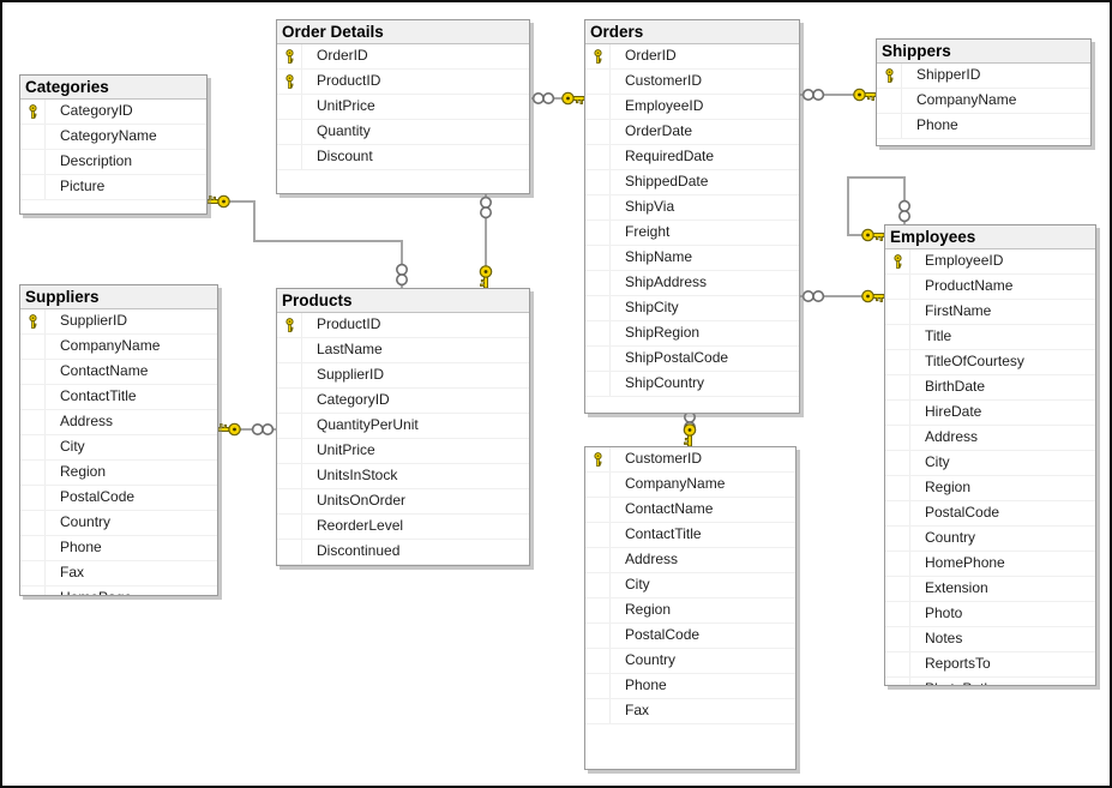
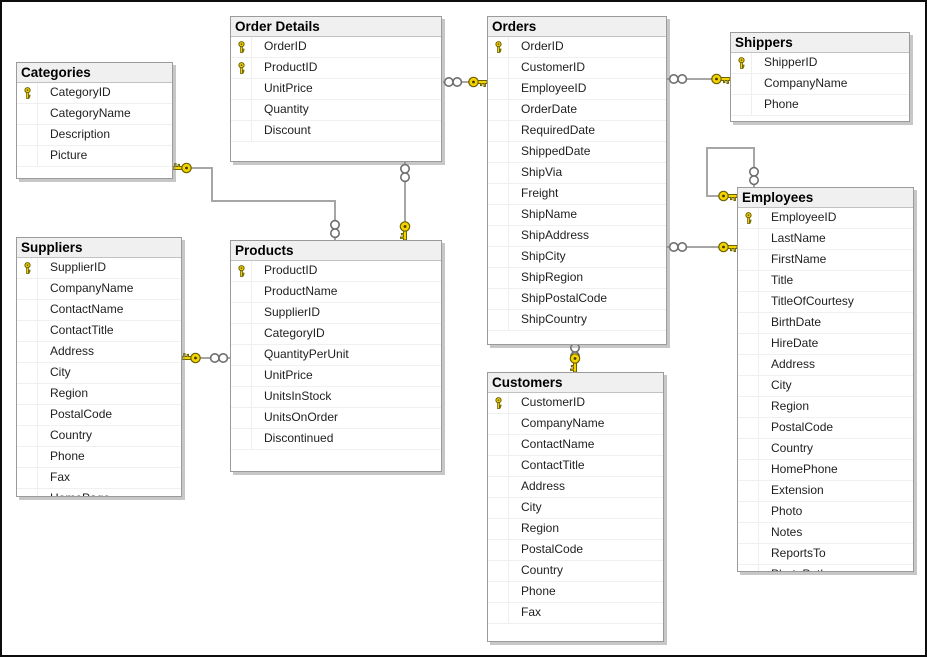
  Categories
  CategoryID
  CategoryName
  Description
  Picture
  Order Details
  OrderID
  ProductID
  UnitPrice
  Quantity
  Discount
  Orders
  OrderID
  CustomerID
  EmployeeID
  OrderDate
  RequiredDate
  ShippedDate
  ShipVia
  Freight
  ShipName
  ShipAddress
  ShipCity
  ShipRegion
  ShipPostalCode
  ShipCountry
  Shippers
  ShipperID
  CompanyName
  Phone
  Suppliers
  SupplierID
  CompanyName
  ContactName
  ContactTitle
  Address
  City
  Region
  PostalCode
  Country
  Phone
  Fax
  Products
  ProductID
- LastName
+ ProductName
  SupplierID
  CategoryID
  QuantityPerUnit
  UnitPrice
  UnitsInStock
  UnitsOnOrder
- ReorderLevel
  Discontinued
+ Customers
  CustomerID
  CompanyName
  ContactName
  ContactTitle
  Address
  City
  Region
  PostalCode
  Country
  Phone
  Fax
  Employees
  EmployeeID
- ProductName
+ LastName
  FirstName
  Title
  TitleOfCourtesy
  BirthDate
  HireDate
  Address
  City
  Region
  PostalCode
  Country
  HomePhone
  Extension
  Photo
  Notes
  ReportsTo
